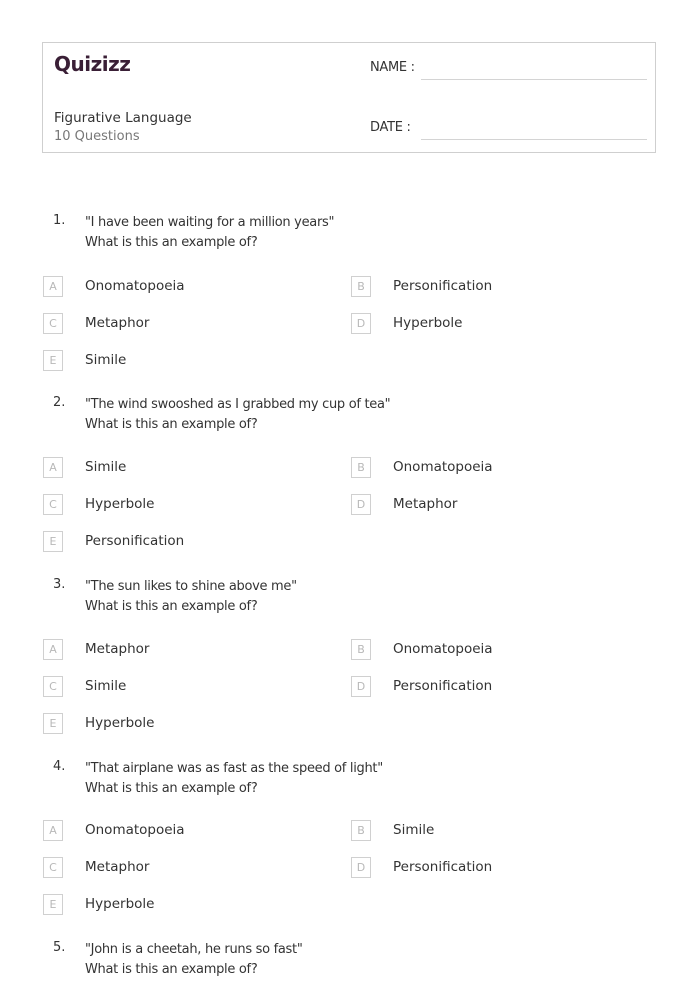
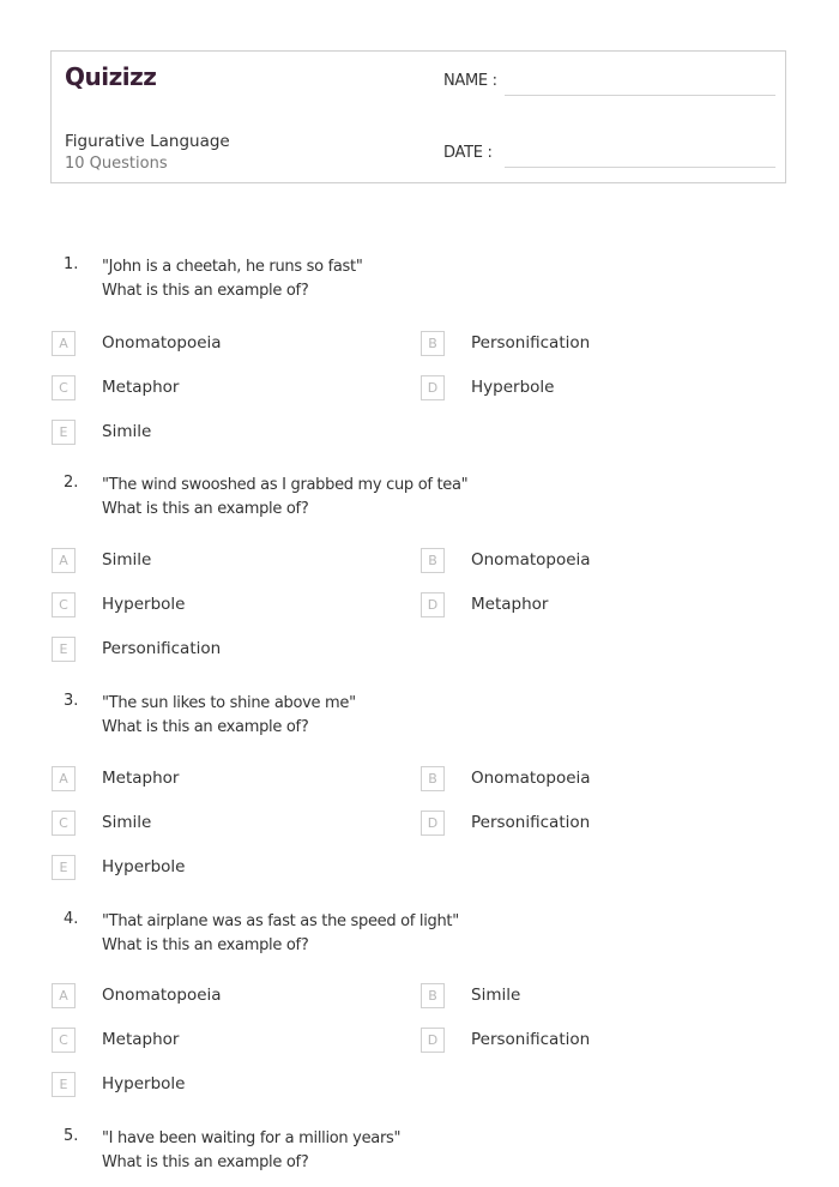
  Quizizz
  Figurative Language
  10 Questions
  NAME :
  DATE :
  1.
- "I have been waiting for a million years"
+ "John is a cheetah, he runs so fast"
  What is this an example of?
  A
  Onomatopoeia
  B
  Personification
  C
  Metaphor
  D
  Hyperbole
  E
  Simile
  2.
  "The wind swooshed as I grabbed my cup of tea"
  What is this an example of?
  A
  Simile
  B
  Onomatopoeia
  C
  Hyperbole
  D
  Metaphor
  E
  Personification
  3.
  "The sun likes to shine above me"
  What is this an example of?
  A
  Metaphor
  B
  Onomatopoeia
  C
  Simile
  D
  Personification
  E
  Hyperbole
  4.
  "That airplane was as fast as the speed of light"
  What is this an example of?
  A
  Onomatopoeia
  B
  Simile
  C
  Metaphor
  D
  Personification
  E
  Hyperbole
  5.
- "John is a cheetah, he runs so fast"
+ "I have been waiting for a million years"
  What is this an example of?
